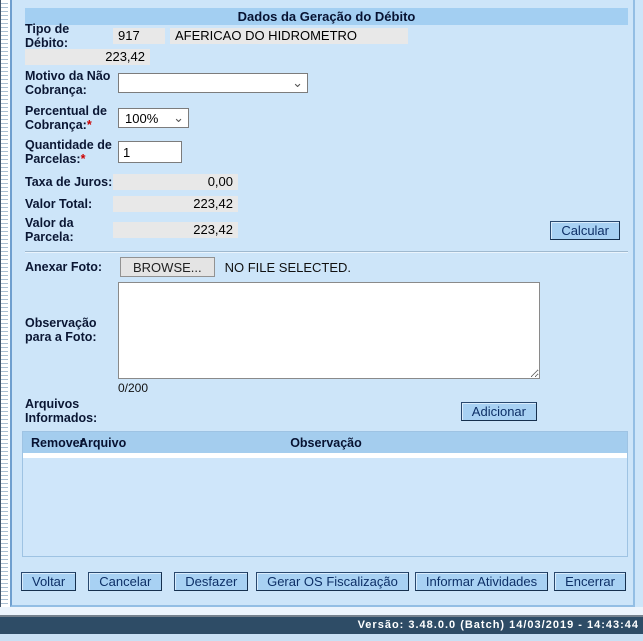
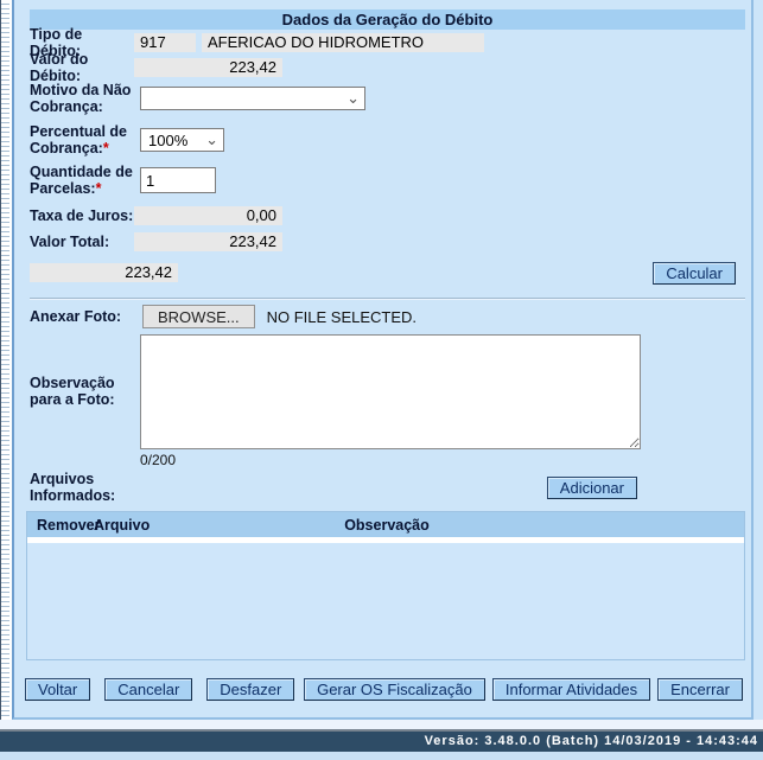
  Dados da Geração do Débito
  Tipo de Débito:
  917
  AFERICAO DO HIDROMETRO
+ Valor do Débito:
  223,42
  Motivo da Não Cobrança:
  ⌄
  Percentual de Cobrança:*
  100%
  ⌄
  Quantidade de Parcelas:*
  1
  Taxa de Juros:
  0,00
  Valor Total:
  223,42
- Valor da Parcela:
  223,42
  Calcular
  Anexar Foto:
  BROWSE...
  NO FILE SELECTED.
  Observação para a Foto:
  0/200
  Arquivos Informados:
  Adicionar
  Remover
  Arquivo
  Observação
  Voltar
  Cancelar
  Desfazer
  Gerar OS Fiscalização
  Informar Atividades
  Encerrar
  Versão: 3.48.0.0 (Batch) 14/03/2019 - 14:43:44
